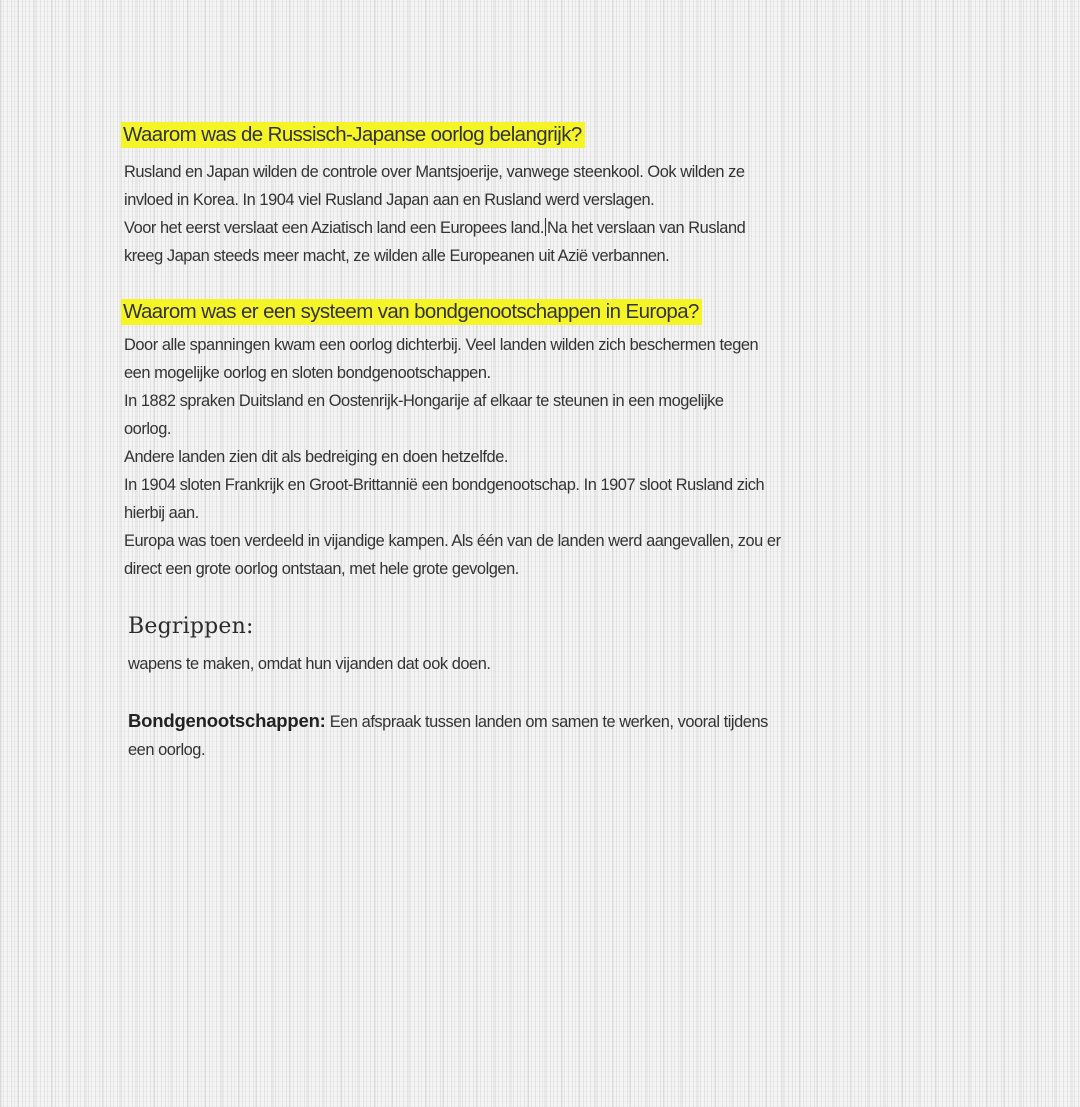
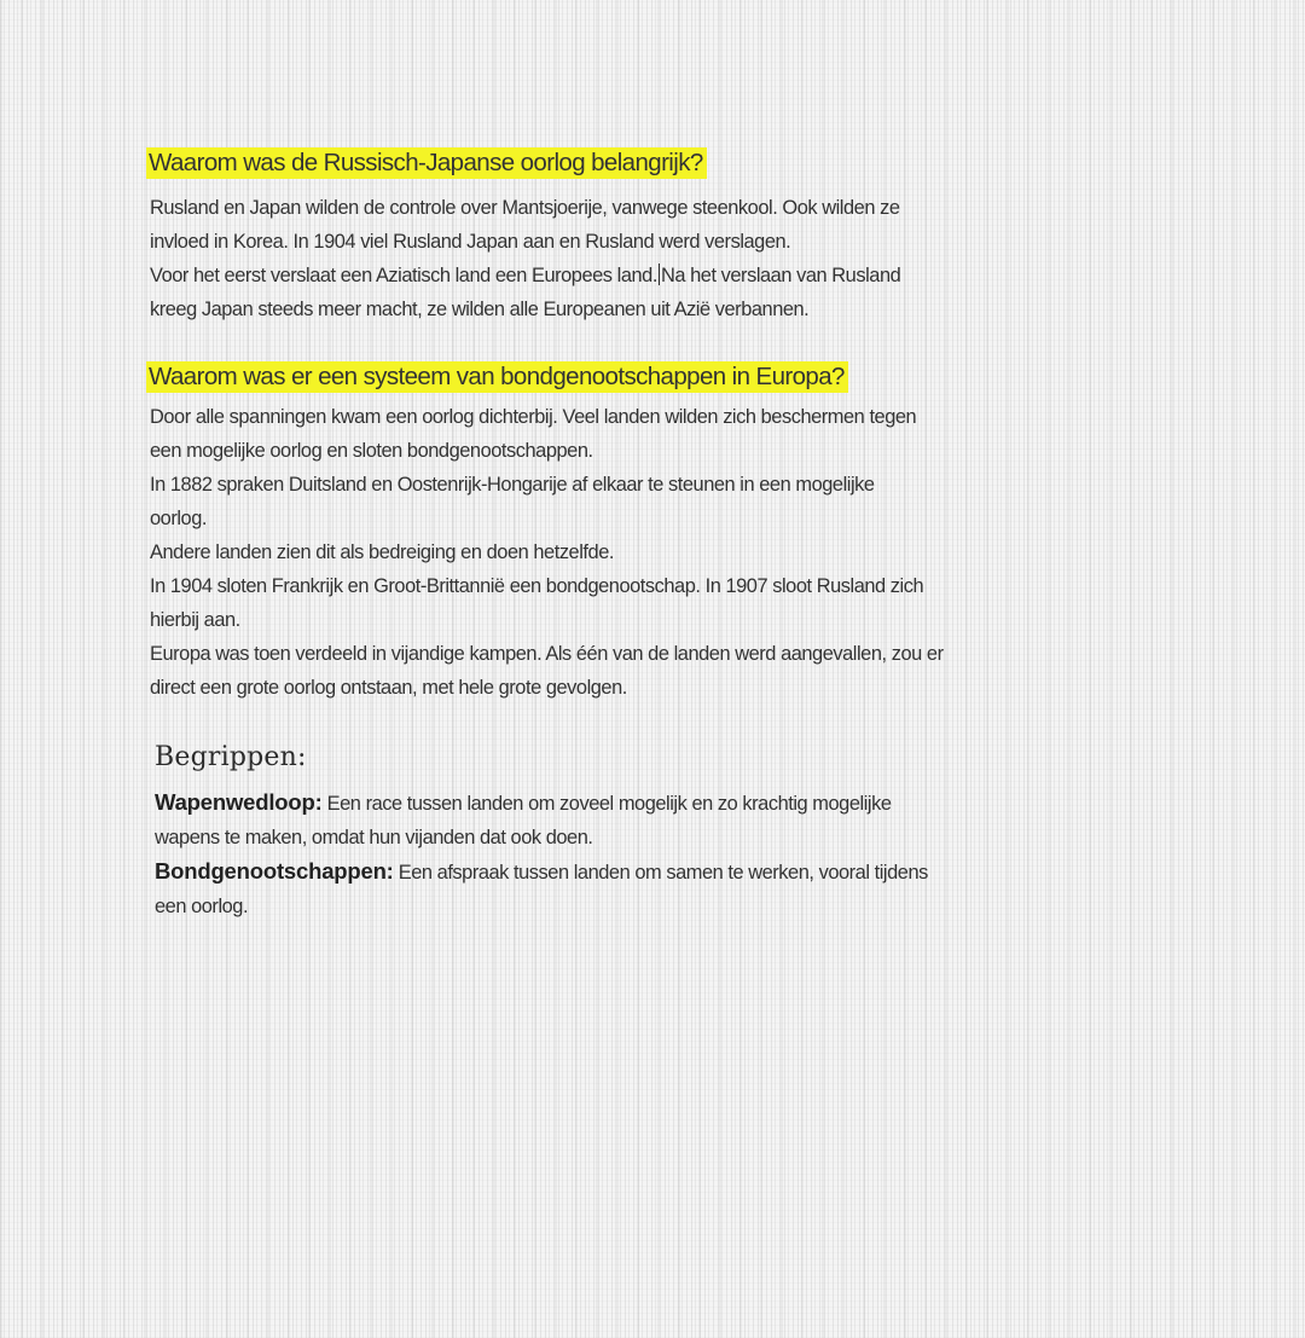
  Waarom was de Russisch-Japanse oorlog belangrijk?
  Rusland en Japan wilden de controle over Mantsjoerije, vanwege steenkool. Ook wilden ze
  invloed in Korea. In 1904 viel Rusland Japan aan en Rusland werd verslagen.
  Voor het eerst verslaat een Aziatisch land een Europees land. Na het verslaan van Rusland
  kreeg Japan steeds meer macht, ze wilden alle Europeanen uit Azië verbannen.
  Waarom was er een systeem van bondgenootschappen in Europa?
  Door alle spanningen kwam een oorlog dichterbij. Veel landen wilden zich beschermen tegen
  een mogelijke oorlog en sloten bondgenootschappen.
  In 1882 spraken Duitsland en Oostenrijk-Hongarije af elkaar te steunen in een mogelijke
  oorlog.
  Andere landen zien dit als bedreiging en doen hetzelfde.
  In 1904 sloten Frankrijk en Groot-Brittannië een bondgenootschap. In 1907 sloot Rusland zich
  hierbij aan.
  Europa was toen verdeeld in vijandige kampen. Als één van de landen werd aangevallen, zou er
  direct een grote oorlog ontstaan, met hele grote gevolgen.
  Begrippen:
+ Wapenwedloop: Een race tussen landen om zoveel mogelijk en zo krachtig mogelijke
  wapens te maken, omdat hun vijanden dat ook doen.
  Bondgenootschappen: Een afspraak tussen landen om samen te werken, vooral tijdens
  een oorlog.
